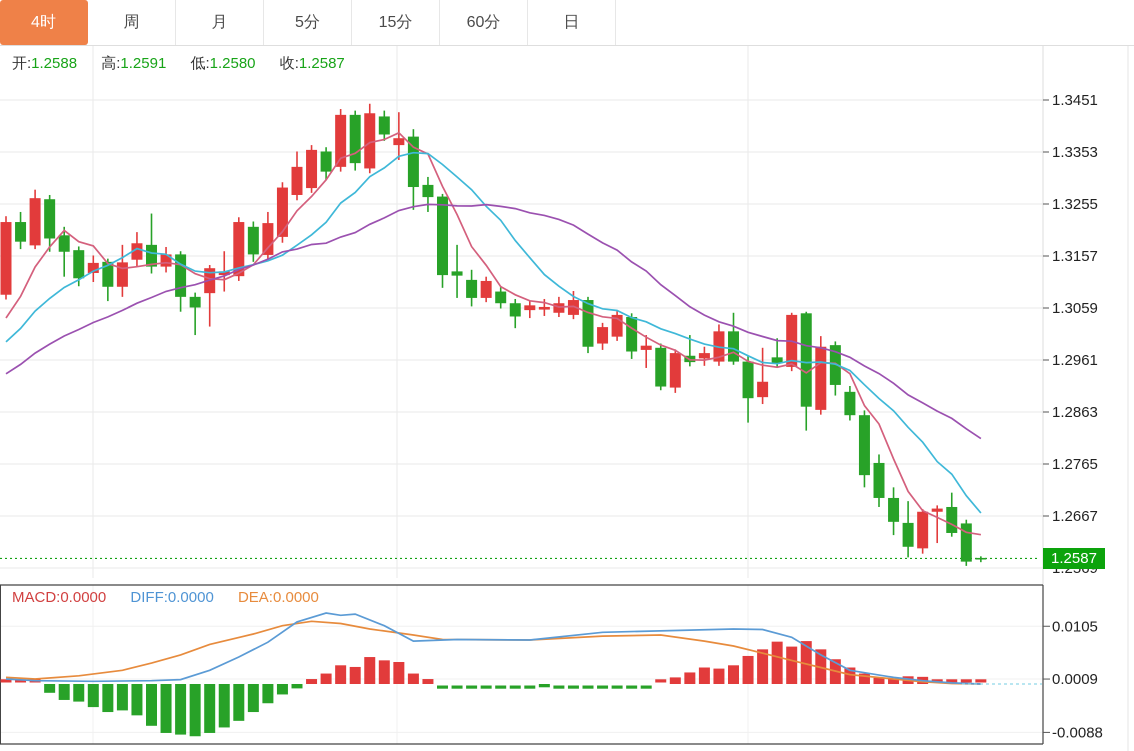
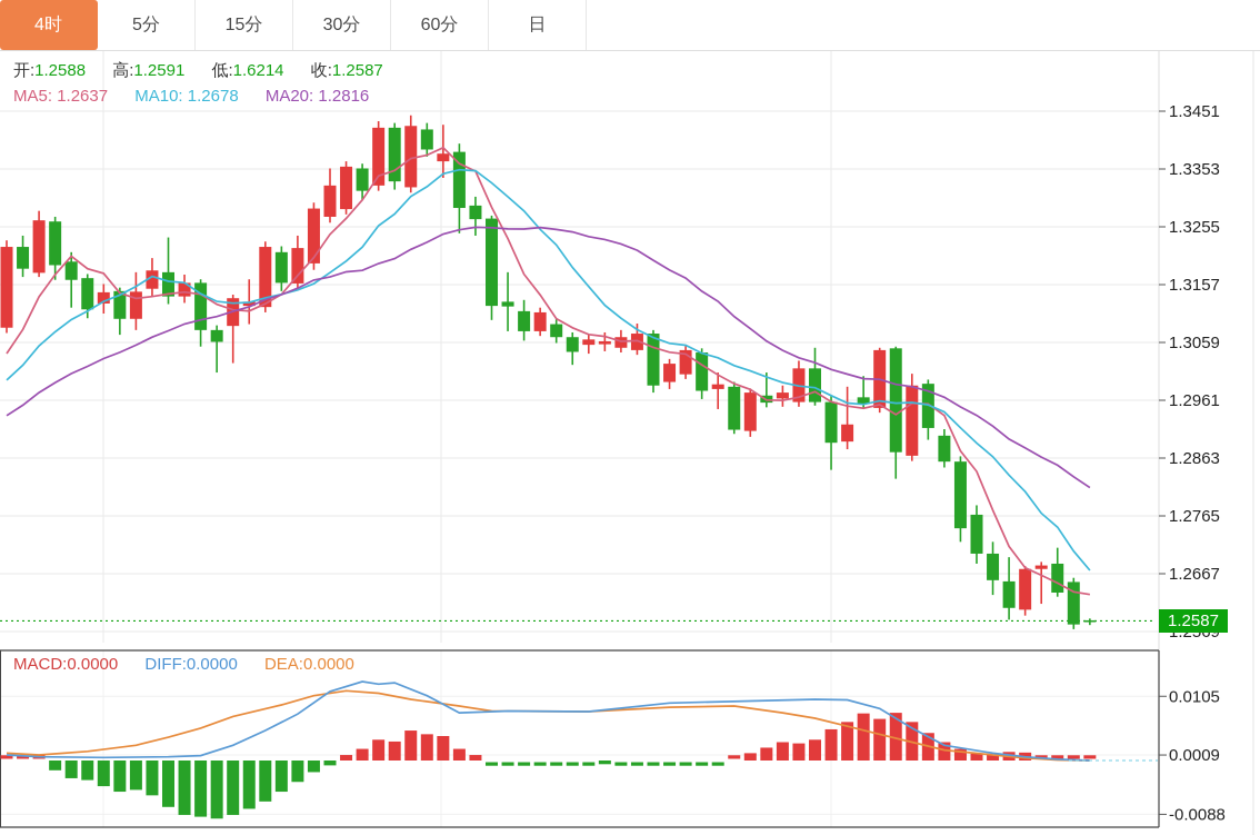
  4时
- 周
- 月
  5分
  15分
+ 30分
  60分
  日
- 开:1.2588 高:1.2591 低:1.2580 收:1.2587
+ 开:1.2588 高:1.2591 低:1.6214 收:1.2587
+ MA5: 1.2637 MA10: 1.2678 MA20: 1.2816
  MACD:0.0000 DIFF:0.0000 DEA:0.0000
  1.3451
  1.3353
  1.3255
  1.3157
  1.3059
  1.2961
  1.2863
  1.2765
  1.2667
  0.0105
  0.0009
  -0.0088
  1.2587
